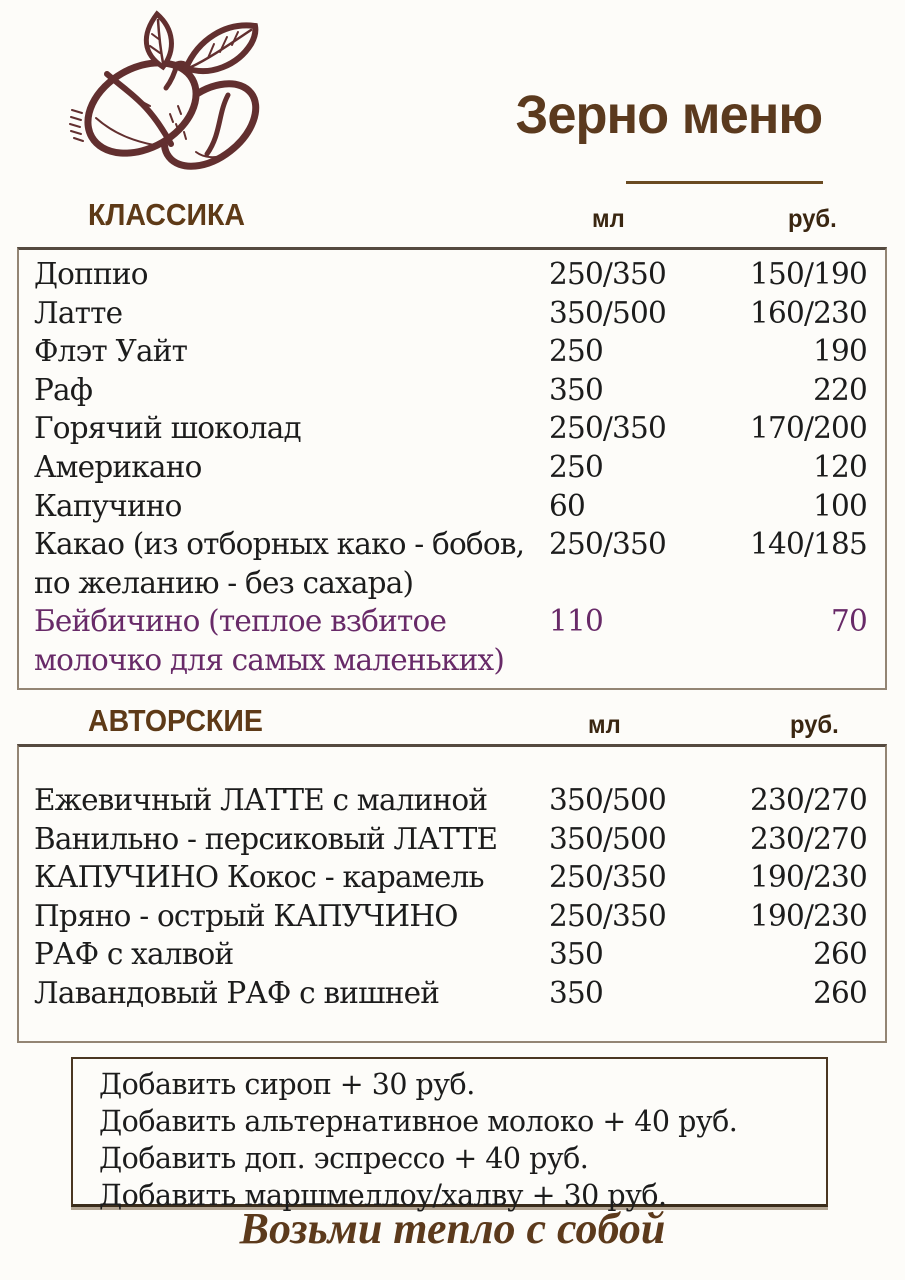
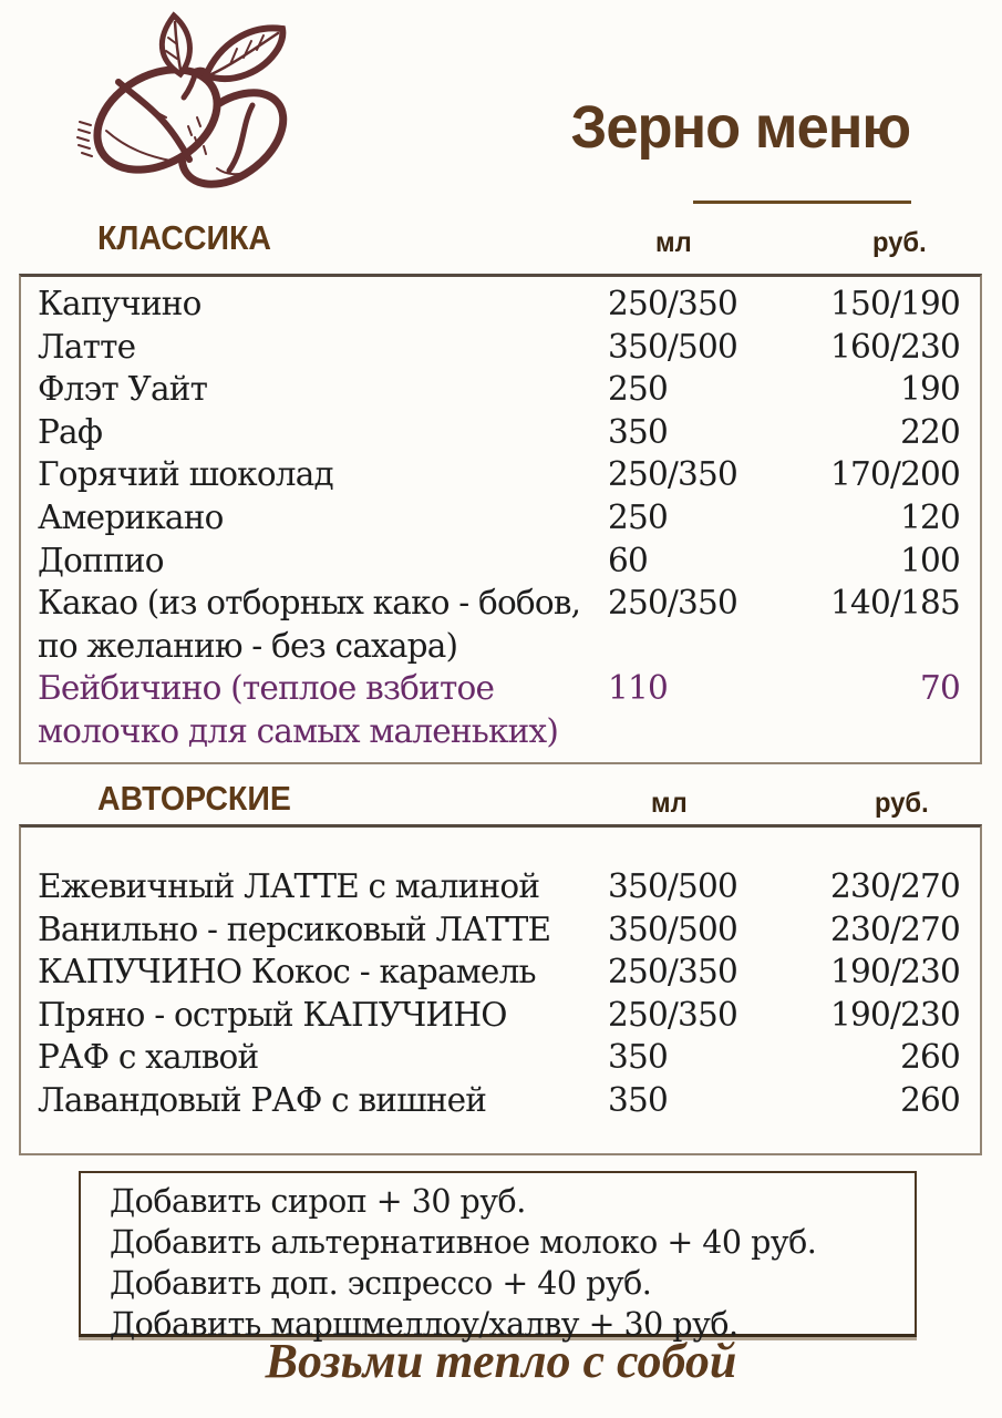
  Зерно меню
  КЛАССИКА
  мл
  руб.
- Доппио
+ Капучино
  250/350
  150/190
  Латте
  350/500
  160/230
  Флэт Уайт
  250
  190
  Раф
  350
  220
  Горячий шоколад
  250/350
  170/200
  Американо
  250
  120
- Капучино
+ Доппио
  60
  100
  Какао (из отборных како - бобов,
  по желанию - без сахара)
  250/350
  140/185
  Бейбичино (теплое взбитое
  молочко для самых маленьких)
  110
  70
  АВТОРСКИЕ
  мл
  руб.
  Ежевичный ЛАТТЕ с малиной
  350/500
  230/270
  Ванильно - персиковый ЛАТТЕ
  350/500
  230/270
  КАПУЧИНО Кокос - карамель
  250/350
  190/230
  Пряно - острый КАПУЧИНО
  250/350
  190/230
  РАФ с халвой
  350
  260
  Лавандовый РАФ с вишней
  350
  260
  Добавить сироп + 30 руб.
  Добавить альтернативное молоко + 40 руб.
  Добавить доп. эспрессо + 40 руб.
  Добавить маршмеллоу/халву + 30 руб.
  Возьми тепло с собой
